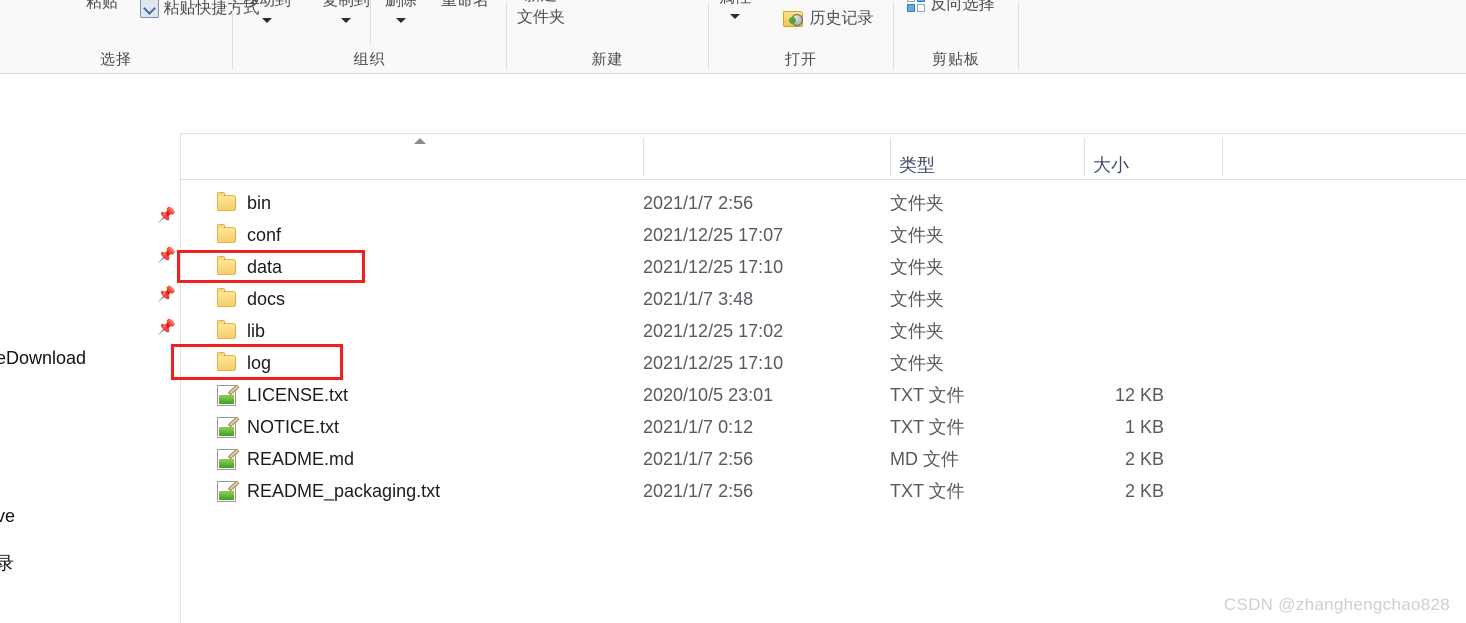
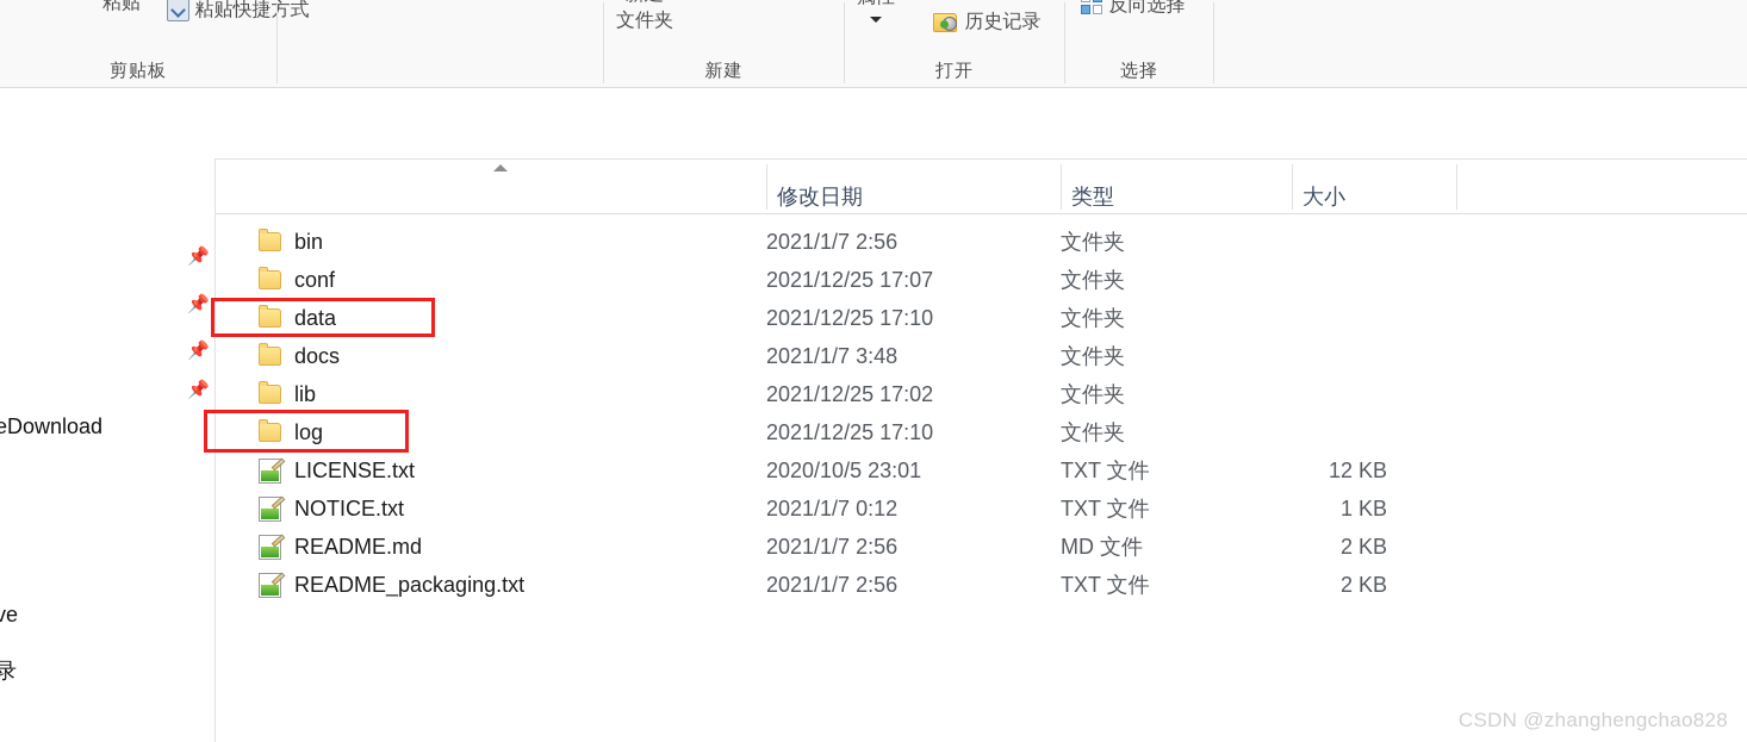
  粘贴
  粘贴快捷方式
- 选择
+ 剪贴板
- 移动到
- 复制到
- 删除
- 重命名
- 组织
  文件夹
  新建
  历史记录
  打开
  反向选择
- 剪贴板
+ 选择
  eDownload
  ve
  录
  📌
  📌
  📌
  📌
+ 修改日期
  类型
  大小
  bin
  2021/1/7 2:56
  文件夹
  conf
  2021/12/25 17:07
  文件夹
  data
  2021/12/25 17:10
  文件夹
  docs
  2021/1/7 3:48
  文件夹
  lib
  2021/12/25 17:02
  文件夹
  log
  2021/12/25 17:10
  文件夹
  LICENSE.txt
  2020/10/5 23:01
  TXT 文件
  12 KB
  NOTICE.txt
  2021/1/7 0:12
  TXT 文件
  1 KB
  README.md
  2021/1/7 2:56
  MD 文件
  2 KB
  README_packaging.txt
  2021/1/7 2:56
  TXT 文件
  2 KB
  CSDN @zhanghengchao828
